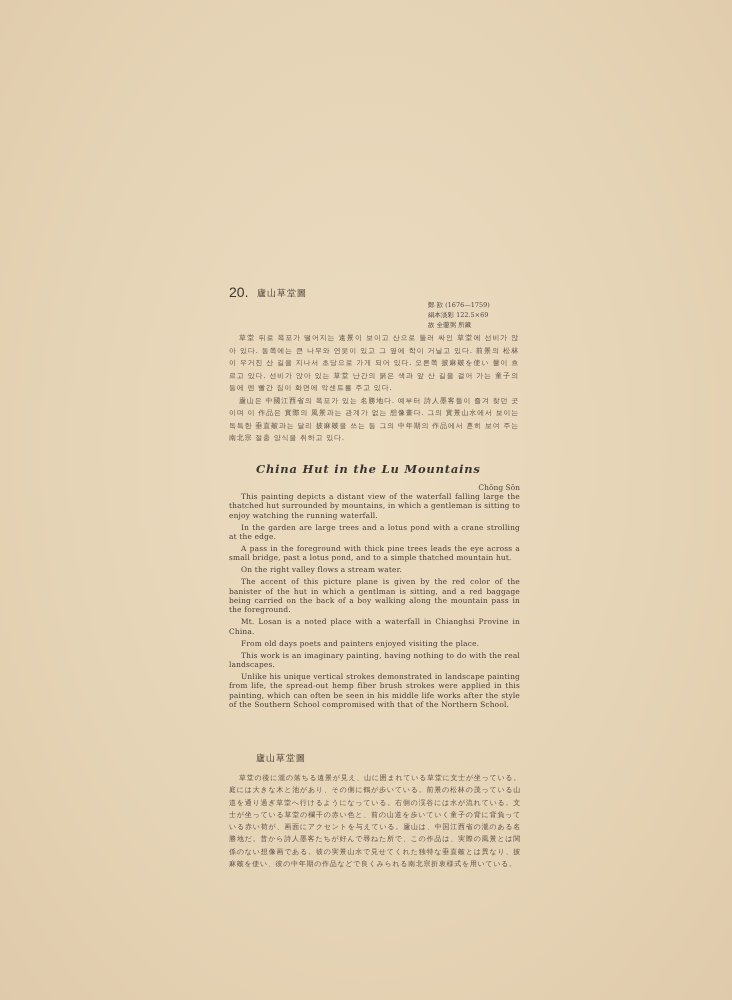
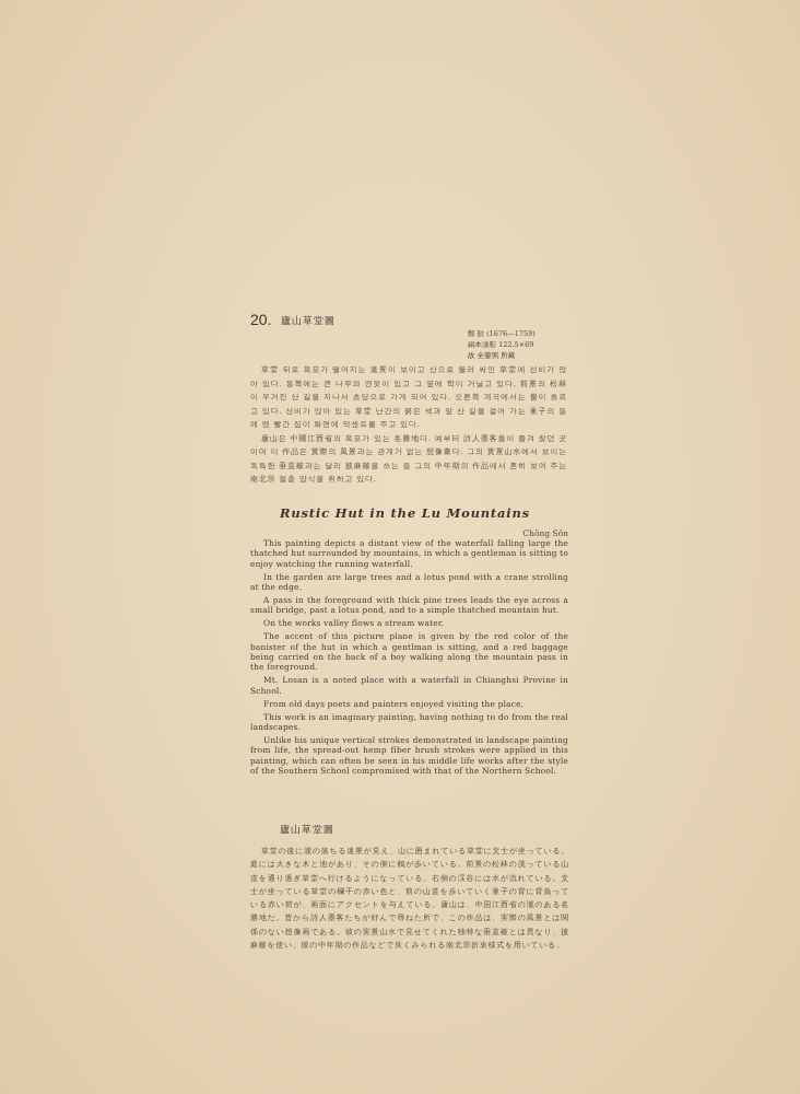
  20.
  廬山草堂圖
  鄭 歚 (1676—1759)
  絹本淡彩 122.5×69
  故 全鎣弼 所藏
- 草堂 뒤로 폭포가 떨어지는 遠景이 보이고 산으로 둘러 싸인 草堂에 선비가 앉아 있다. 동쪽에는 큰 나무와 연못이 있고 그 옆에 학이 거닐고 있다. 前景의 松林이 우거진 산 길을 지나서 초당으로 가게 되어 있다. 오른쪽 披麻皴を使い 물이 흐르고 있다. 선비가 앉아 있는 草堂 난간의 붉은 색과 앞 산 길을 걸어 가는 童子의 등에 멘 빨간 짐이 화면에 악센트를 주고 있다.
+ 草堂 뒤로 폭포가 떨어지는 遠景이 보이고 산으로 둘러 싸인 草堂에 선비가 앉아 있다. 동쪽에는 큰 나무와 연못이 있고 그 옆에 학이 거닐고 있다. 前景의 松林이 우거진 산 길을 지나서 초당으로 가게 되어 있다. 오른쪽 계곡에서는 물이 흐르고 있다. 선비가 앉아 있는 草堂 난간의 붉은 색과 앞 산 길을 걸어 가는 童子의 등에 멘 빨간 짐이 화면에 악센트를 주고 있다.
  廬山은 中國江西省의 폭포가 있는 名勝地다. 예부터 詩人墨客들이 즐겨 찾던 곳이며 이 作品은 實際의 風景과는 관계가 없는 想像畫다. 그의 實景山水에서 보이는 독특한 垂直皴과는 달리 披麻皴을 쓰는 등 그의 中年期의 作品에서 흔히 보여 주는 南北宗 절충 양식을 취하고 있다.
- China Hut in the Lu Mountains
+ Rustic Hut in the Lu Mountains
  Chŏng Sŏn
  This painting depicts a distant view of the waterfall falling large the thatched hut surrounded by mountains, in which a gentleman is sitting to enjoy watching the running waterfall.
  In the garden are large trees and a lotus pond with a crane strolling at the edge.
  A pass in the foreground with thick pine trees leads the eye across a small bridge, past a lotus pond, and to a simple thatched mountain hut.
- On the right valley flows a stream water.
+ On the works valley flows a stream water.
  The accent of this picture plane is given by the red color of the banister of the hut in which a gentlman is sitting, and a red baggage being carried on the back of a boy walking along the mountain pass in the foreground.
- Mt. Losan is a noted place with a waterfall in Chianghsi Provine in China.
+ Mt. Losan is a noted place with a waterfall in Chianghsi Provine in School.
  From old days poets and painters enjoyed visiting the place.
- This work is an imaginary painting, having nothing to do with the real landscapes.
+ This work is an imaginary painting, having nothing to do from the real landscapes.
  Unlike his unique vertical strokes demonstrated in landscape painting from life, the spread-out hemp fiber brush strokes were applied in this painting, which can often be seen in his middle life works after the style of the Southern School compromised with that of the Northern School.
  廬山草堂圖
  草堂の後に瀧の落ちる遠景が見え、山に囲まれている草堂に文士が坐っている。庭には大きな木と池があり、その側に鶴が歩いている。前景の松林の茂っている山道を通り過ぎ草堂へ行けるようになっている。右側の渓谷には水が流れている。文士が坐っている草堂の欄干の赤い色と、前の山道を歩いていく童子の背に背負っている赤い荷が、画面にアクセントを与えている。廬山は、中国江西省の瀧のある名勝地だ。昔から詩人墨客たちが好んで尋ねた所で、この作品は、実際の風景とは関係のない想像画である。彼の実景山水で見せてくれた独特な垂直皴とは異なり、披麻皴を使い、彼の中年期の作品などで良くみられる南北宗折衷様式を用いている。
